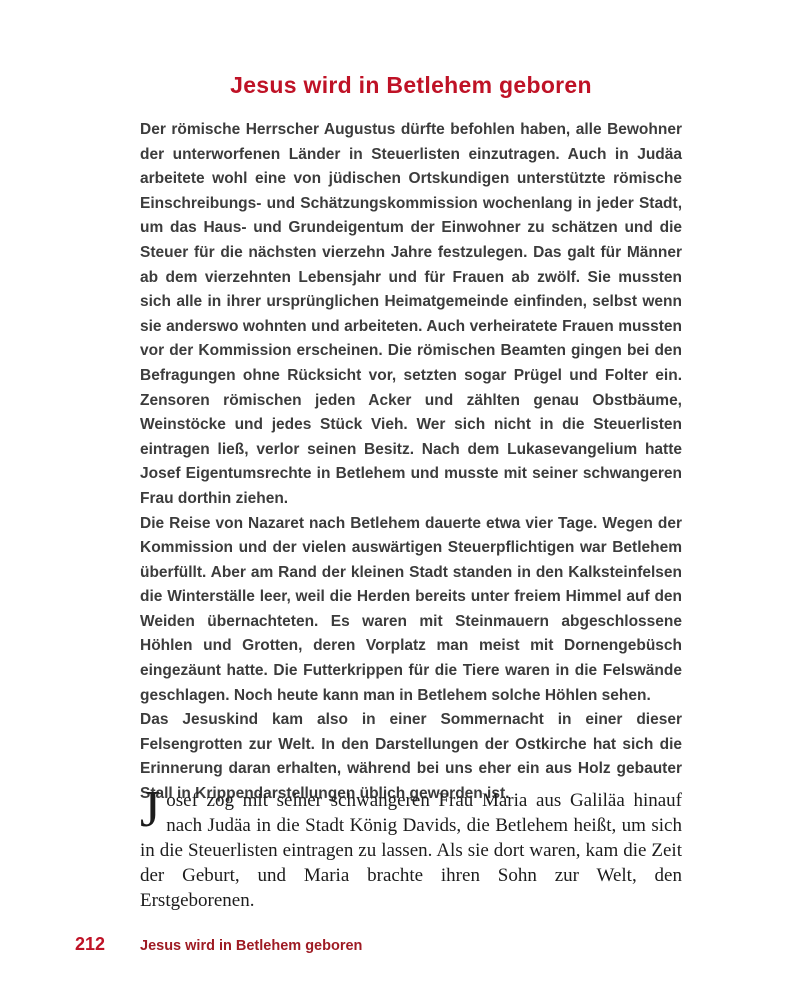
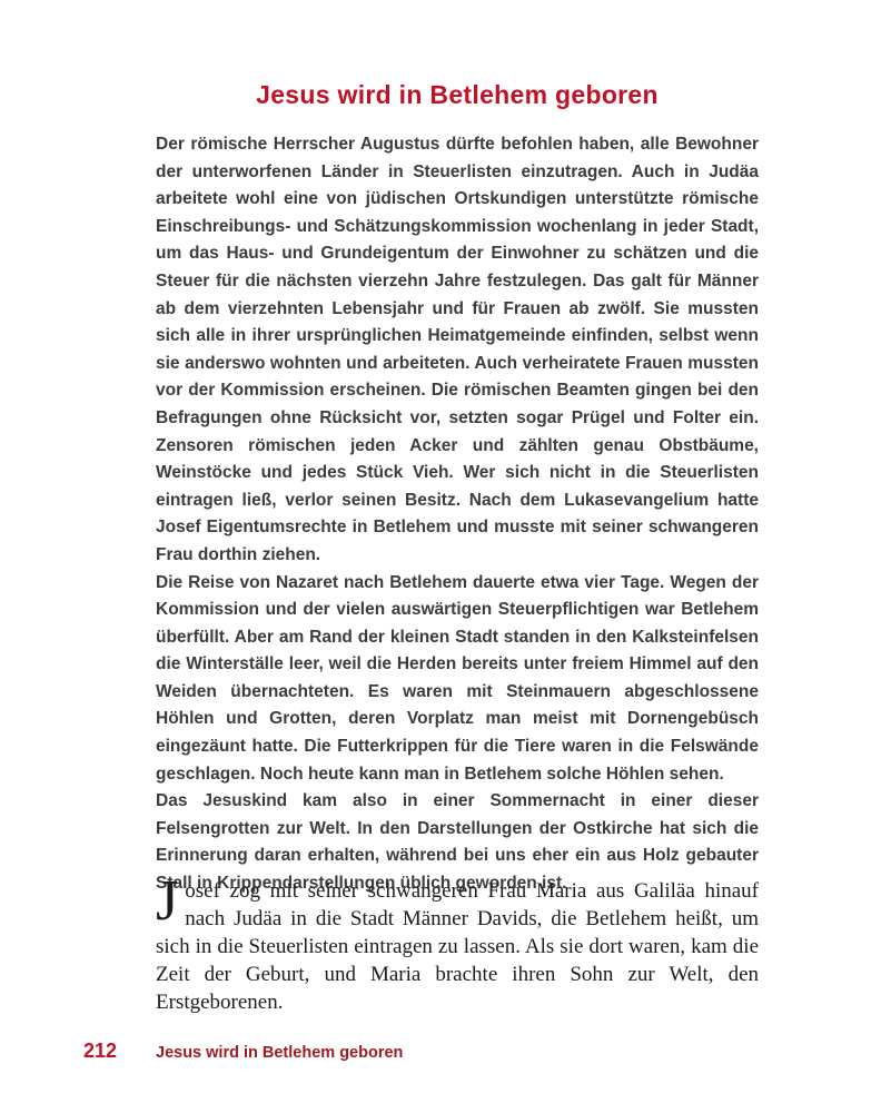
  Jesus wird in Betlehem geboren
  Der römische Herrscher Augustus dürfte befohlen haben, alle Bewohner der unterworfenen Länder in Steuerlisten einzutragen. Auch in Judäa arbeitete wohl eine von jüdischen Ortskundigen unterstützte römische Einschreibungs- und Schätzungskommission wochenlang in jeder Stadt, um das Haus- und Grundeigentum der Einwohner zu schätzen und die Steuer für die nächsten vierzehn Jahre festzulegen. Das galt für Männer ab dem vierzehnten Lebensjahr und für Frauen ab zwölf. Sie mussten sich alle in ihrer ursprünglichen Heimatgemeinde einfinden, selbst wenn sie anderswo wohnten und arbeiteten. Auch verheiratete Frauen mussten vor der Kommission erscheinen. Die römischen Beamten gingen bei den Befragungen ohne Rücksicht vor, setzten sogar Prügel und Folter ein. Zensoren römischen jeden Acker und zählten genau Obstbäume, Weinstöcke und jedes Stück Vieh. Wer sich nicht in die Steuerlisten eintragen ließ, verlor seinen Besitz. Nach dem Lukasevangelium hatte Josef Eigentumsrechte in Betlehem und musste mit seiner schwangeren Frau dorthin ziehen.
  Die Reise von Nazaret nach Betlehem dauerte etwa vier Tage. Wegen der Kommission und der vielen auswärtigen Steuerpflichtigen war Betlehem überfüllt. Aber am Rand der kleinen Stadt standen in den Kalksteinfelsen die Winterställe leer, weil die Herden bereits unter freiem Himmel auf den Weiden übernachteten. Es waren mit Steinmauern abgeschlossene Höhlen und Grotten, deren Vorplatz man meist mit Dornengebüsch eingezäunt hatte. Die Futterkrippen für die Tiere waren in die Felswände geschlagen. Noch heute kann man in Betlehem solche Höhlen sehen.
  Das Jesuskind kam also in einer Sommernacht in einer dieser Felsengrotten zur Welt. In den Darstellungen der Ostkirche hat sich die Erinnerung daran erhalten, während bei uns eher ein aus Holz gebauter Stall in Krippendarstellungen üblich geworden ist.
  J
- osef zog mit seiner schwangeren Frau Maria aus Galiläa hinauf nach Judäa in die Stadt König Davids, die Betlehem heißt, um sich in die Steuerlisten eintragen zu lassen. Als sie dort waren, kam die Zeit der Geburt, und Maria brachte ihren Sohn zur Welt, den Erstgeborenen.
+ osef zog mit seiner schwangeren Frau Maria aus Galiläa hinauf nach Judäa in die Stadt Männer Davids, die Betlehem heißt, um sich in die Steuerlisten eintragen zu lassen. Als sie dort waren, kam die Zeit der Geburt, und Maria brachte ihren Sohn zur Welt, den Erstgeborenen.
  212
  Jesus wird in Betlehem geboren
